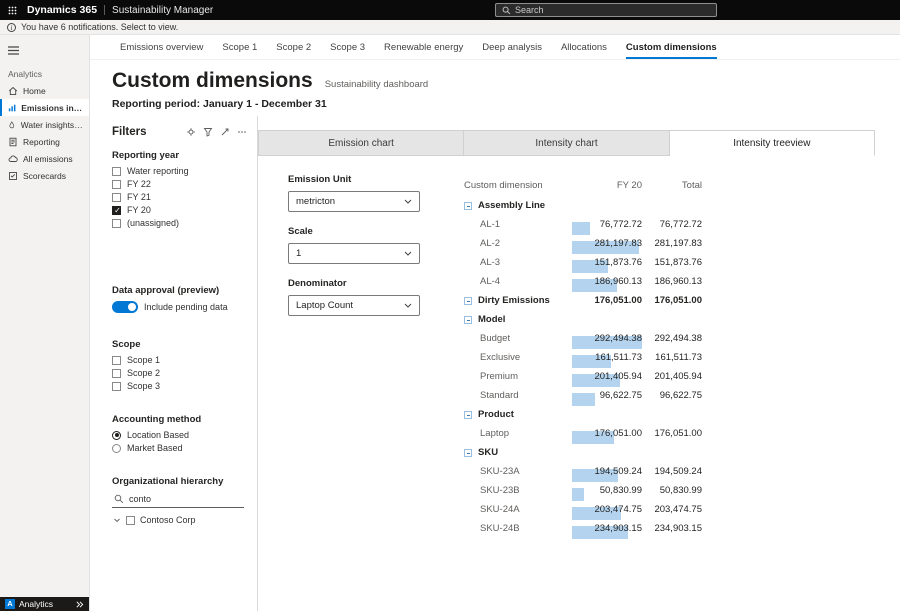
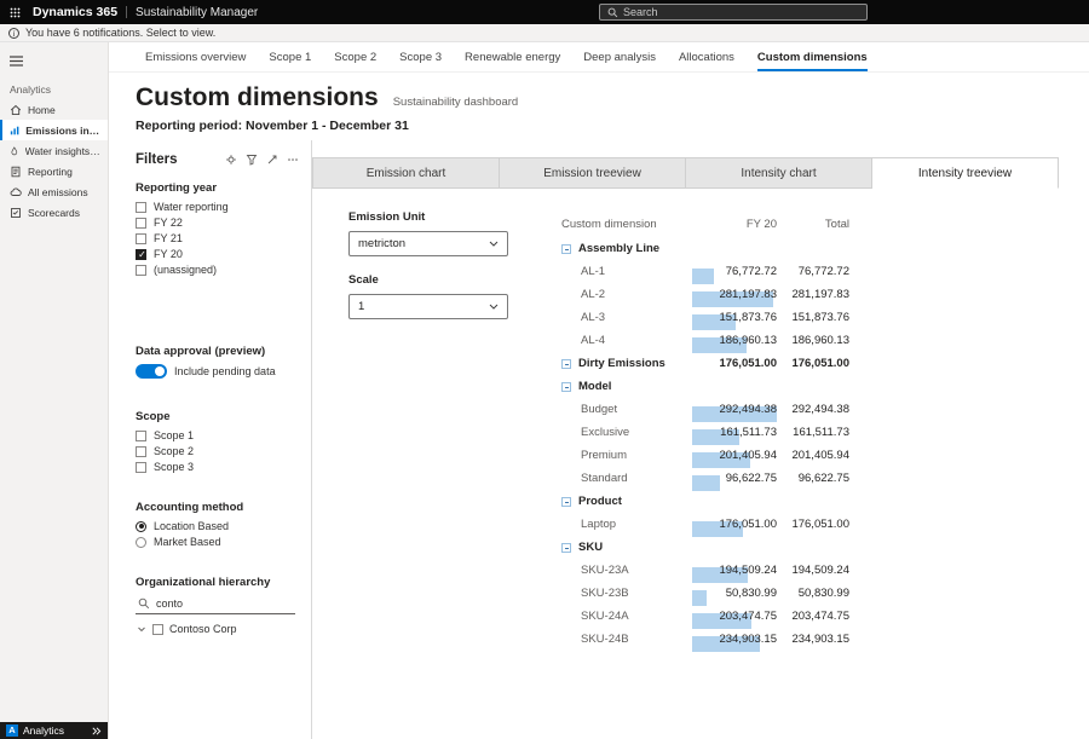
  Dynamics 365
  Sustainability Manager
  Search
  i
  You have 6 notifications. Select to view.
  Analytics
  Home
  Emissions insig
  Reporting
  All emissions
  Scorecards
  A
  Analytics
  Emissions overview
  Scope 1
  Scope 2
  Scope 3
  Renewable energy
  Deep analysis
  Allocations
  Custom dimensions
  Custom dimensions
  Sustainability dashboard
- Reporting period: January 1 - December 31
+ Reporting period: November 1 - December 31
  Filters
  Reporting year
  Water reporting
  FY 22
  FY 21
  FY 20
  (unassigned)
  Data approval (preview)
  Include pending data
  Scope
  Scope 1
  Scope 2
  Scope 3
  Accounting method
  Location Based
  Market Based
  Organizational hierarchy
  conto
  Contoso Corp
  Emission chart
+ Emission treeview
  Intensity chart
  Intensity treeview
  Emission Unit
  metricton
  Scale
  1
- Denominator
- Laptop Count
  Custom dimension
  FY 20
  Total
  Assembly Line
  AL-1
  76,772.72
  76,772.72
  AL-2
  281,197.83
  281,197.83
  AL-3
  151,873.76
  151,873.76
  AL-4
  186,960.13
  186,960.13
  Dirty Emissions
  176,051.00
  176,051.00
  Model
  Budget
  292,494.38
  292,494.38
  Exclusive
  161,511.73
  161,511.73
  Premium
  201,405.94
  201,405.94
  Standard
  96,622.75
  96,622.75
  Product
  Laptop
  176,051.00
  176,051.00
  SKU
  SKU-23A
  194,509.24
  194,509.24
  SKU-23B
  50,830.99
  50,830.99
  SKU-24A
  203,474.75
  203,474.75
  SKU-24B
  234,903.15
  234,903.15
